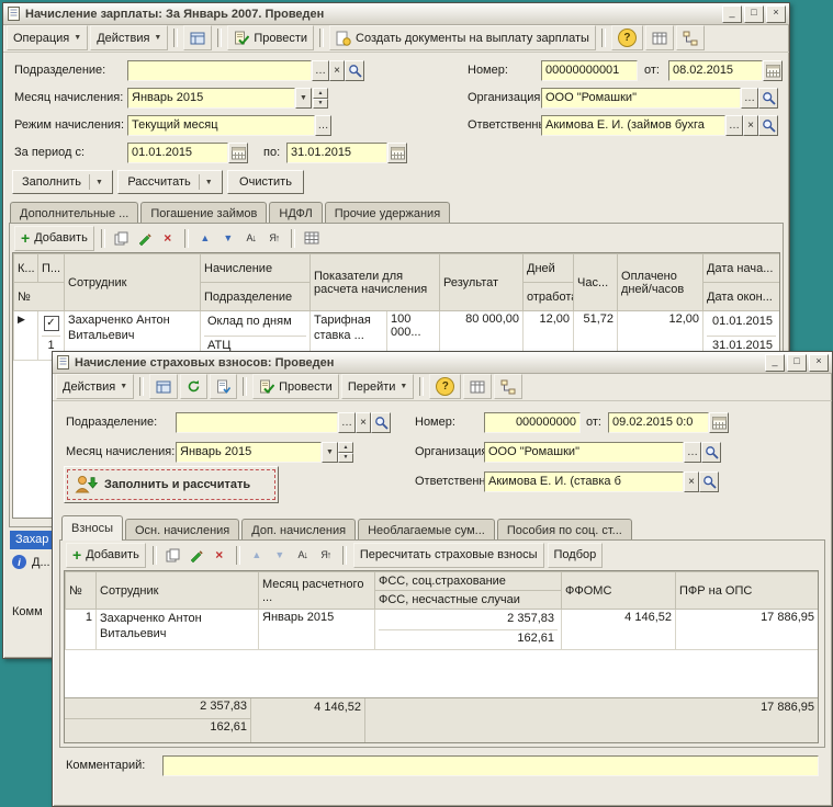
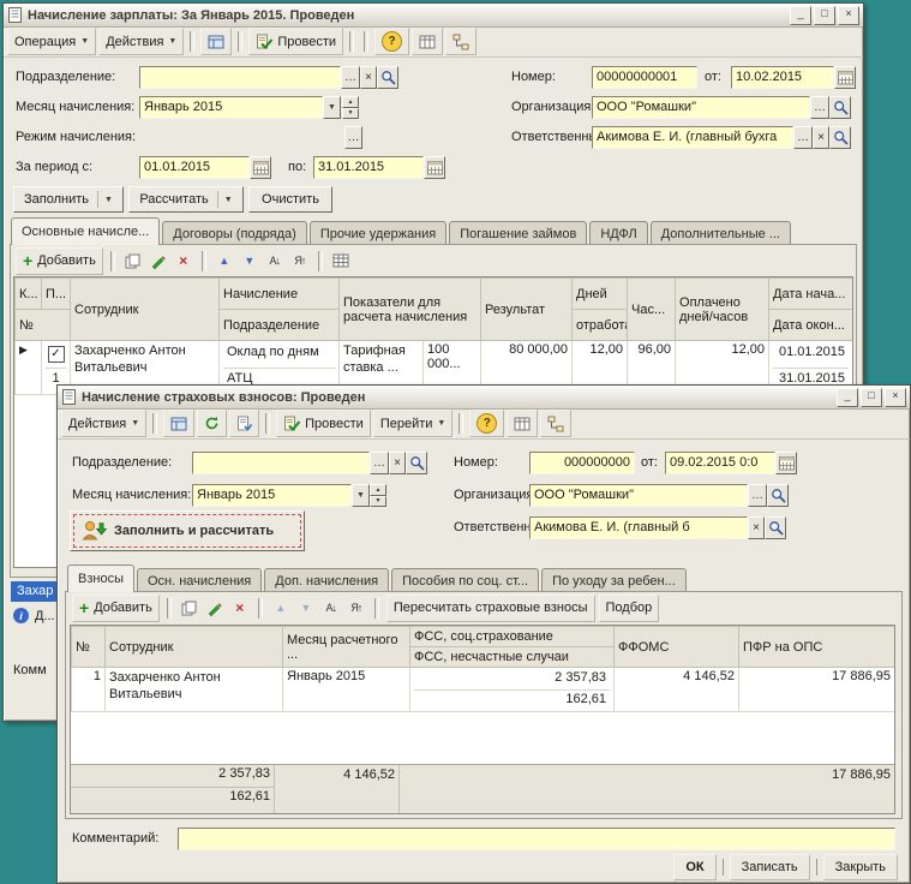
- Начисление зарплаты: За Январь 2007. Проведен
+ Начисление зарплаты: За Январь 2015. Проведен
  _
  □
  ×
  Операция
  Действия
  Провести
- Создать документы на выплату зарплаты
  ?
  Подразделение:
  …
  ×
  Месяц начисления:
  Январь 2015
  Режим начисления:
- Текущий месяц
  …
  За период с:
  01.01.2015
  по:
  31.01.2015
  Номер:
  00000000001
  от:
- 08.02.2015
+ 10.02.2015
  Организация
  ООО "Ромашки"
  …
  Ответственн
- Акимова Е. И. (займов бухга
+ Акимова Е. И. (главный бухга
  …
  ×
  Заполнить
  Рассчитать
  Очистить
+ Основные начисле...
+ Договоры (подряда)
- Дополнительные ...
+ Прочие удержания
  Погашение займов
  НДФЛ
- Прочие удержания
+ Дополнительные ...
  +
  Добавить
  ×
  ▲
  ▼
  А↓
  Я↑
  К...	П...	Сотрудник	Начисление	Показатели для расчета начисления	Результат	Дней	Час...	Оплачено дней/часов	Дата нача...
  №	Подразделение	отработ	Дата окон...
- ▶	✓ 1	Захарченко Антон Витальевич	Оклад по дням АТЦ	Тарифная ставка ...	100 000...	80 000,00	12,00	51,72	12,00	01.01.2015 31.01.2015
+ ▶	✓ 1	Захарченко Антон Витальевич	Оклад по дням АТЦ	Тарифная ставка ...	100 000...	80 000,00	12,00	96,00	12,00	01.01.2015 31.01.2015
  Захар
  i
  Д...
  Комм
  Начисление страховых взносов: Проведен
  _
  □
  ×
  Действия
  Провести
  Перейти
  ?
  Подразделение:
  …
  ×
  Номер:
  000000000
  от:
  09.02.2015 0:0
  Месяц начисления:
  Январь 2015
  Организаци
  ООО "Ромашки"
  …
  Ответственн
- Акимова Е. И. (ставка б
+ Акимова Е. И. (главный б
  ×
  Заполнить и рассчитать
  Взносы
  Осн. начисления
  Доп. начисления
- Необлагаемые сум...
  Пособия по соц. ст...
+ По уходу за ребен...
  +
  Добавить
  ×
  ▲
  ▼
  А↓
  Я↑
  Пересчитать страховые взносы
  Подбор
  №	Сотрудник	Месяц расчетного ...	ФСС, соц.страхование	ФФОМС	ПФР на ОПС
  ФСС, несчастные случаи
  1	Захарченко Антон Витальевич	Январь 2015	2 357,83 162,61	4 146,52	17 886,95
  2 357,83
  162,61
  4 146,52
  17 886,95
  Комментарий:
+ ОК
+ Записать
+ Закрыть
